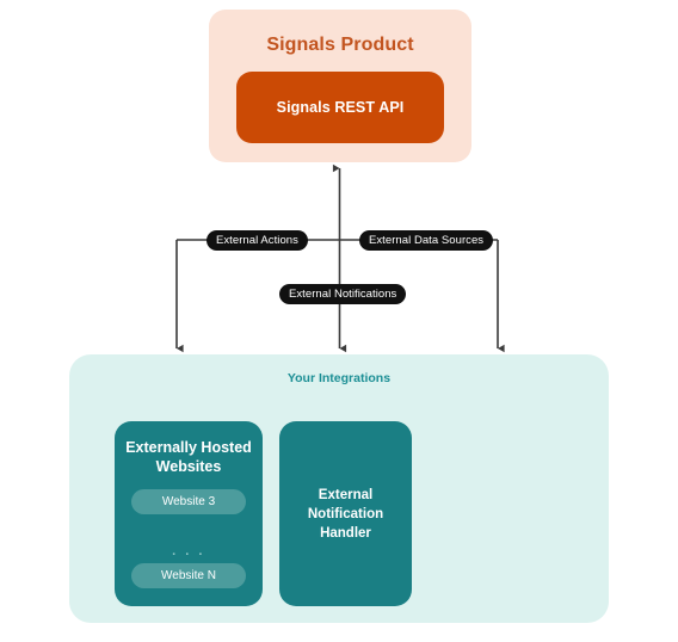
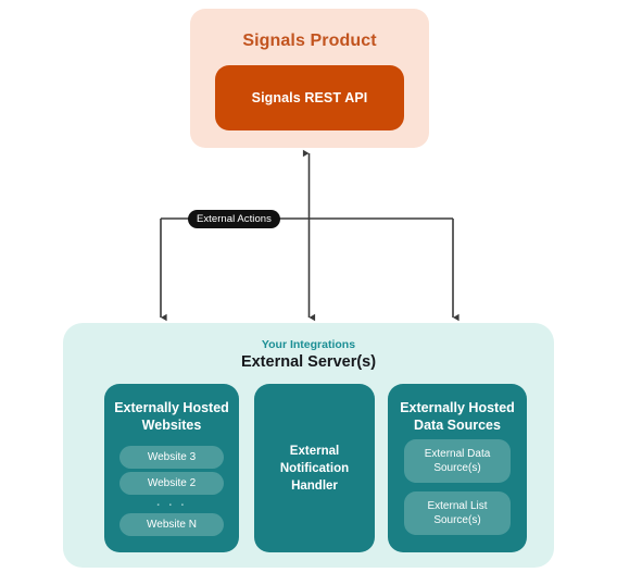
  Signals Product
  Signals REST API
  External Actions
- External Data Sources
- External Notifications
  Your Integrations
+ External Server(s)
  Externally Hosted Websites
  Website 3
+ Website 2
  . . .
  Website N
  External Notification Handler
+ Externally Hosted Data Sources
+ External Data Source(s)
+ External List Source(s)
